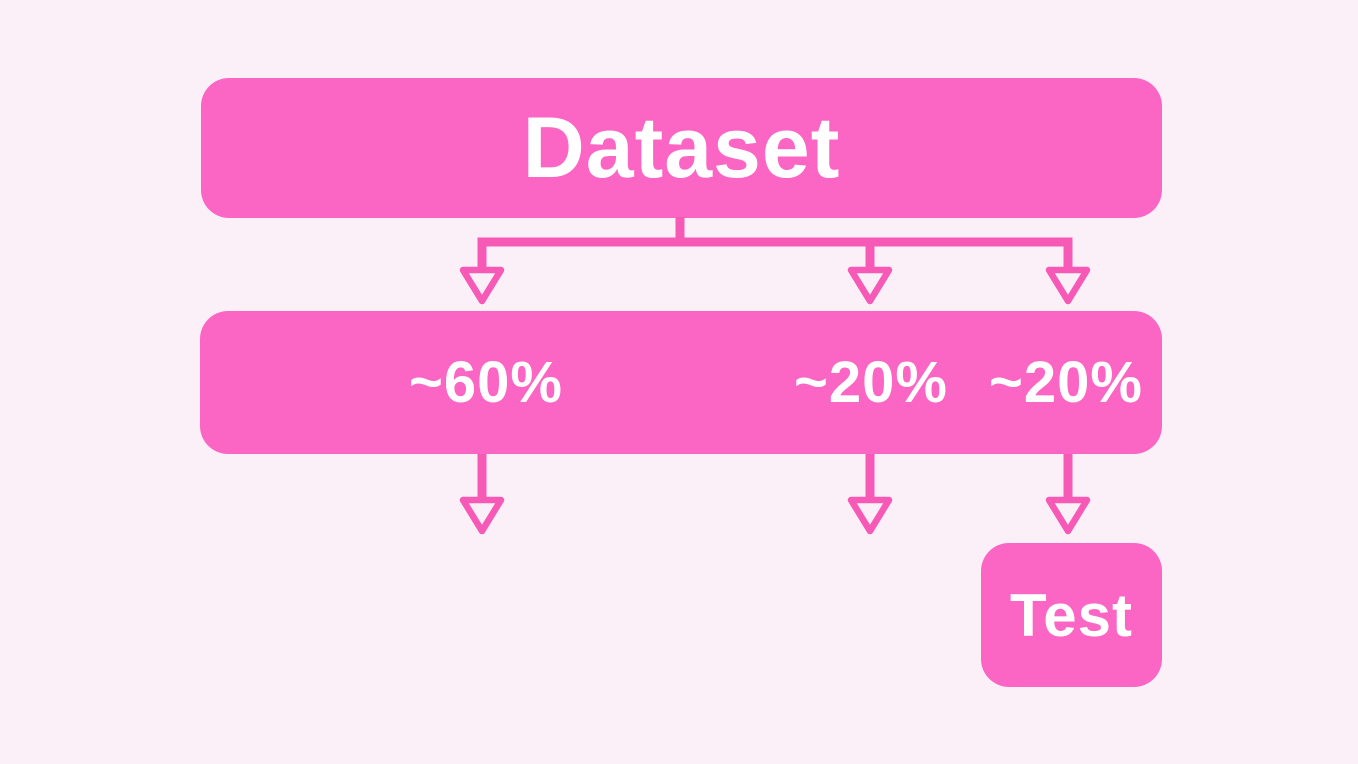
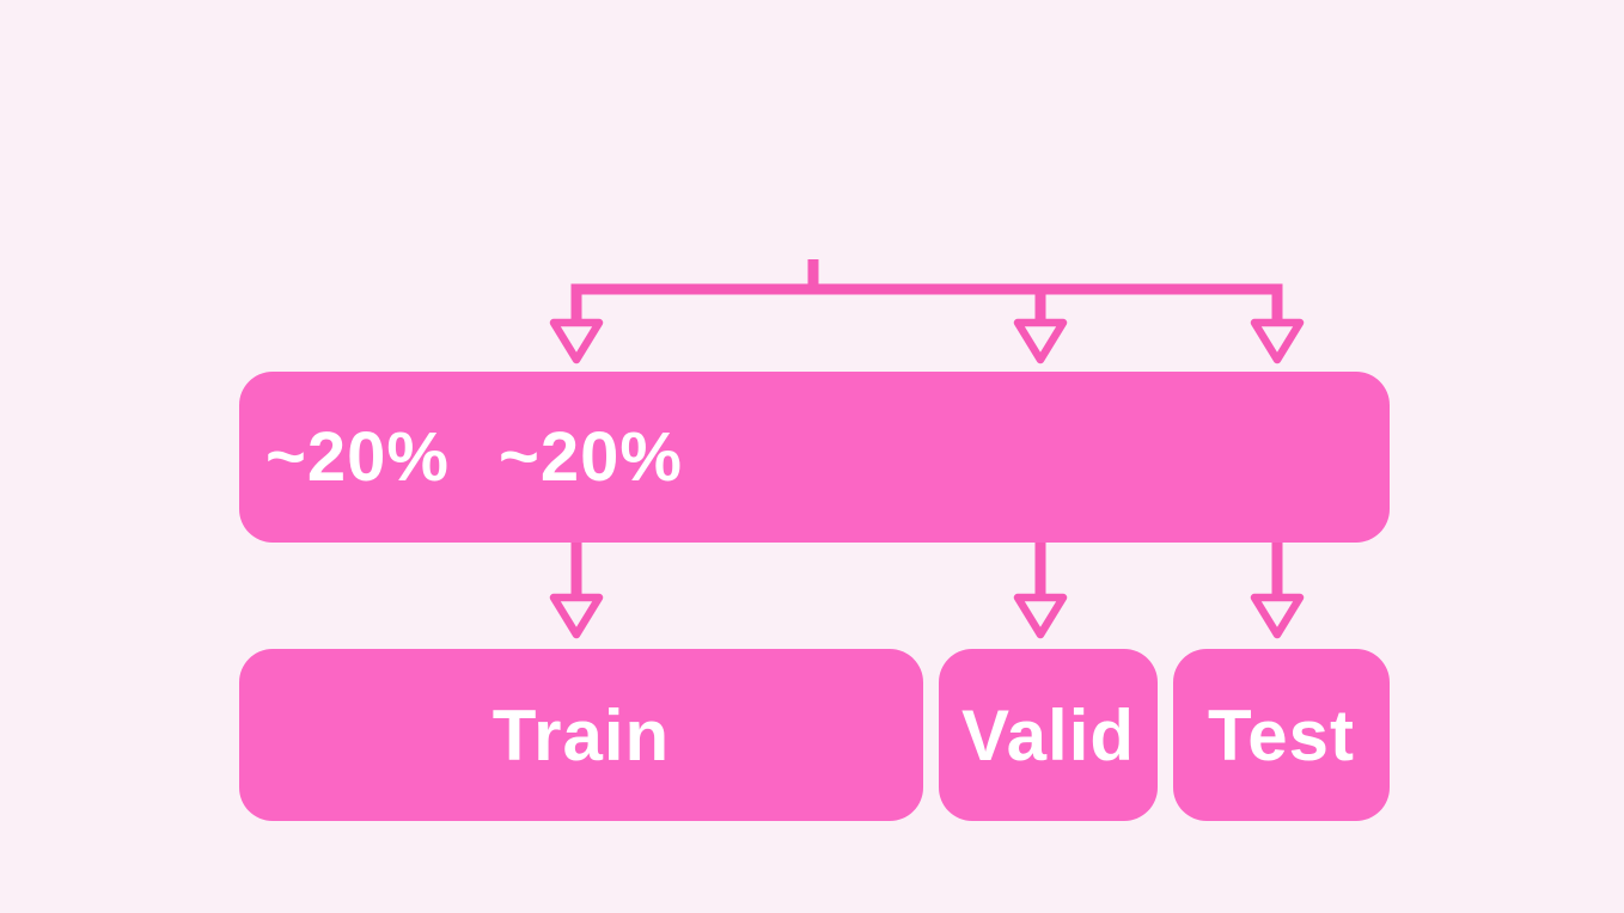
- Dataset
- ~60%
  ~20%
  ~20%
+ Train
+ Valid
  Test
